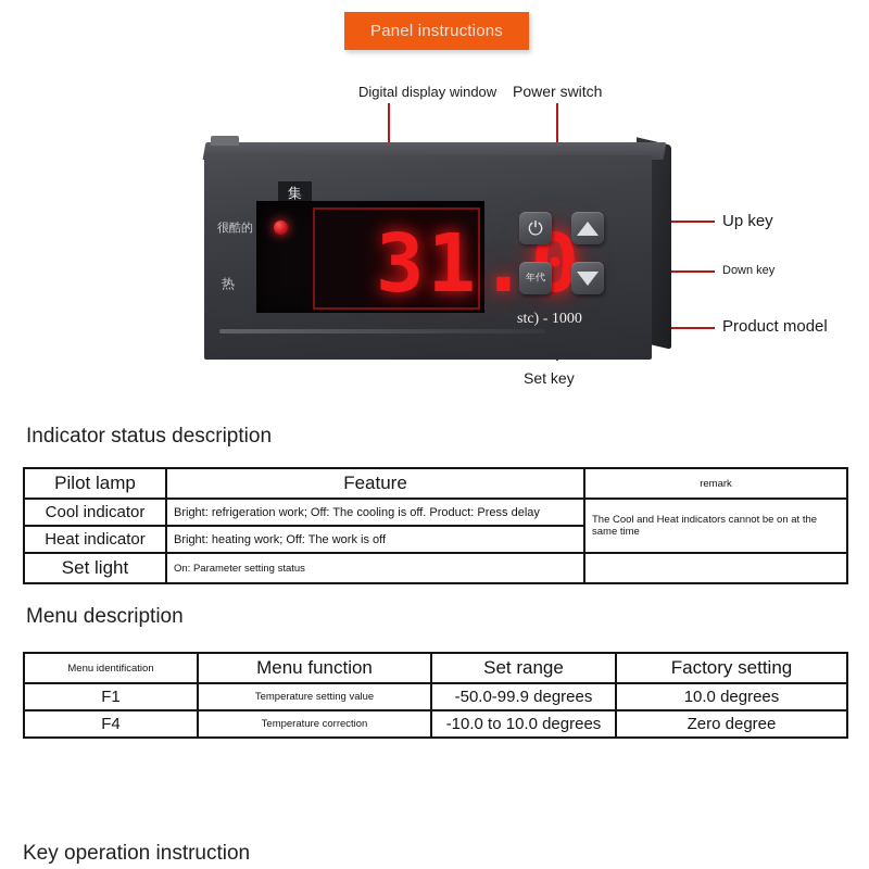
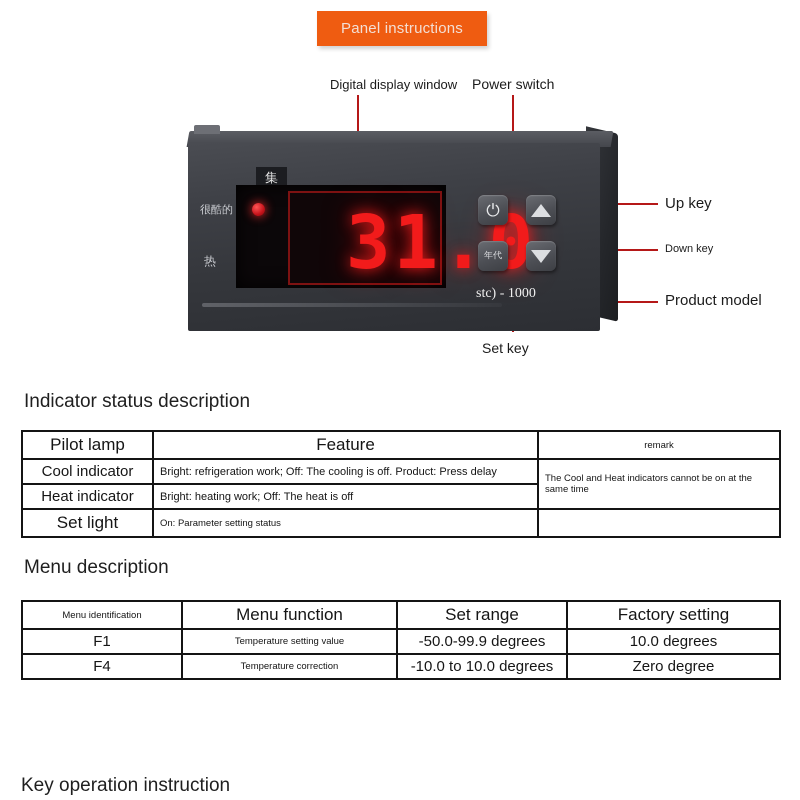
  Panel instructions
  Digital display window
  Power switch
  Set key
  Up key
  Down key
  Product model
  集
  很酷的
  热
  31.0
  ⏻
  年代
  stc) - 1000
  Indicator status description
  Pilot lamp	Feature	remark
  Cool indicator	Bright: refrigeration work; Off: The cooling is off. Product: Press delay	The Cool and Heat indicators cannot be on at the same time
- Heat indicator	Bright: heating work; Off: The work is off
+ Heat indicator	Bright: heating work; Off: The heat is off
  Set light	On: Parameter setting status
  Menu description
  Menu identification	Menu function	Set range	Factory setting
  F1	Temperature setting value	-50.0-99.9 degrees	10.0 degrees
  F4	Temperature correction	-10.0 to 10.0 degrees	Zero degree
  Key operation instruction
